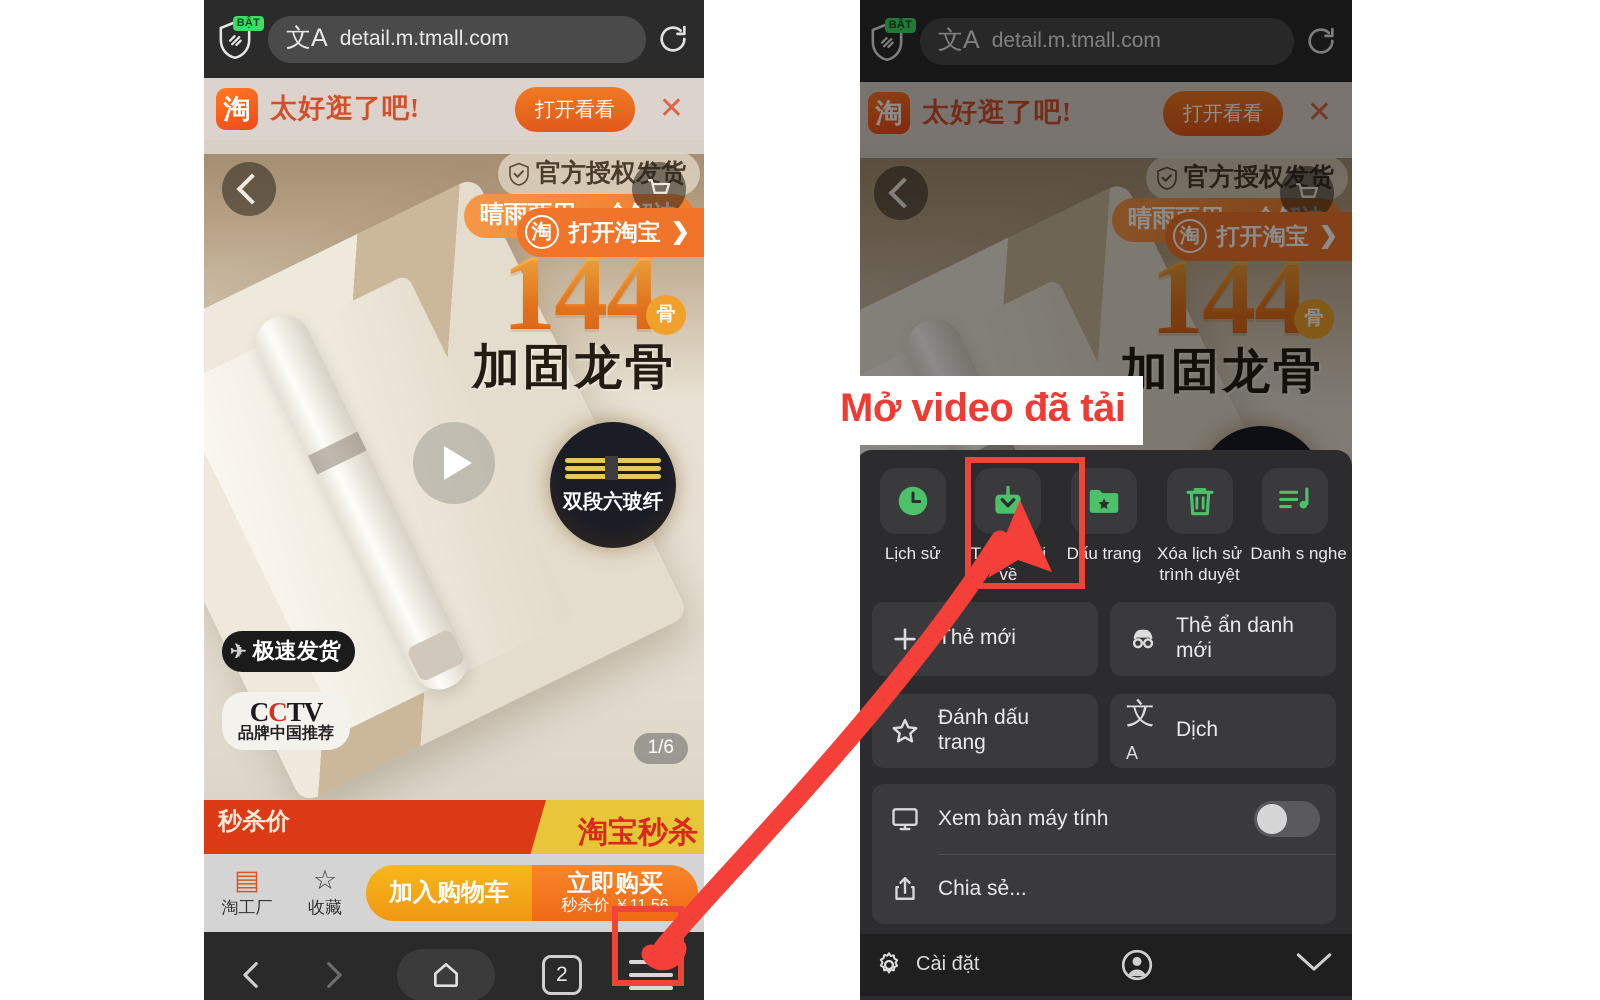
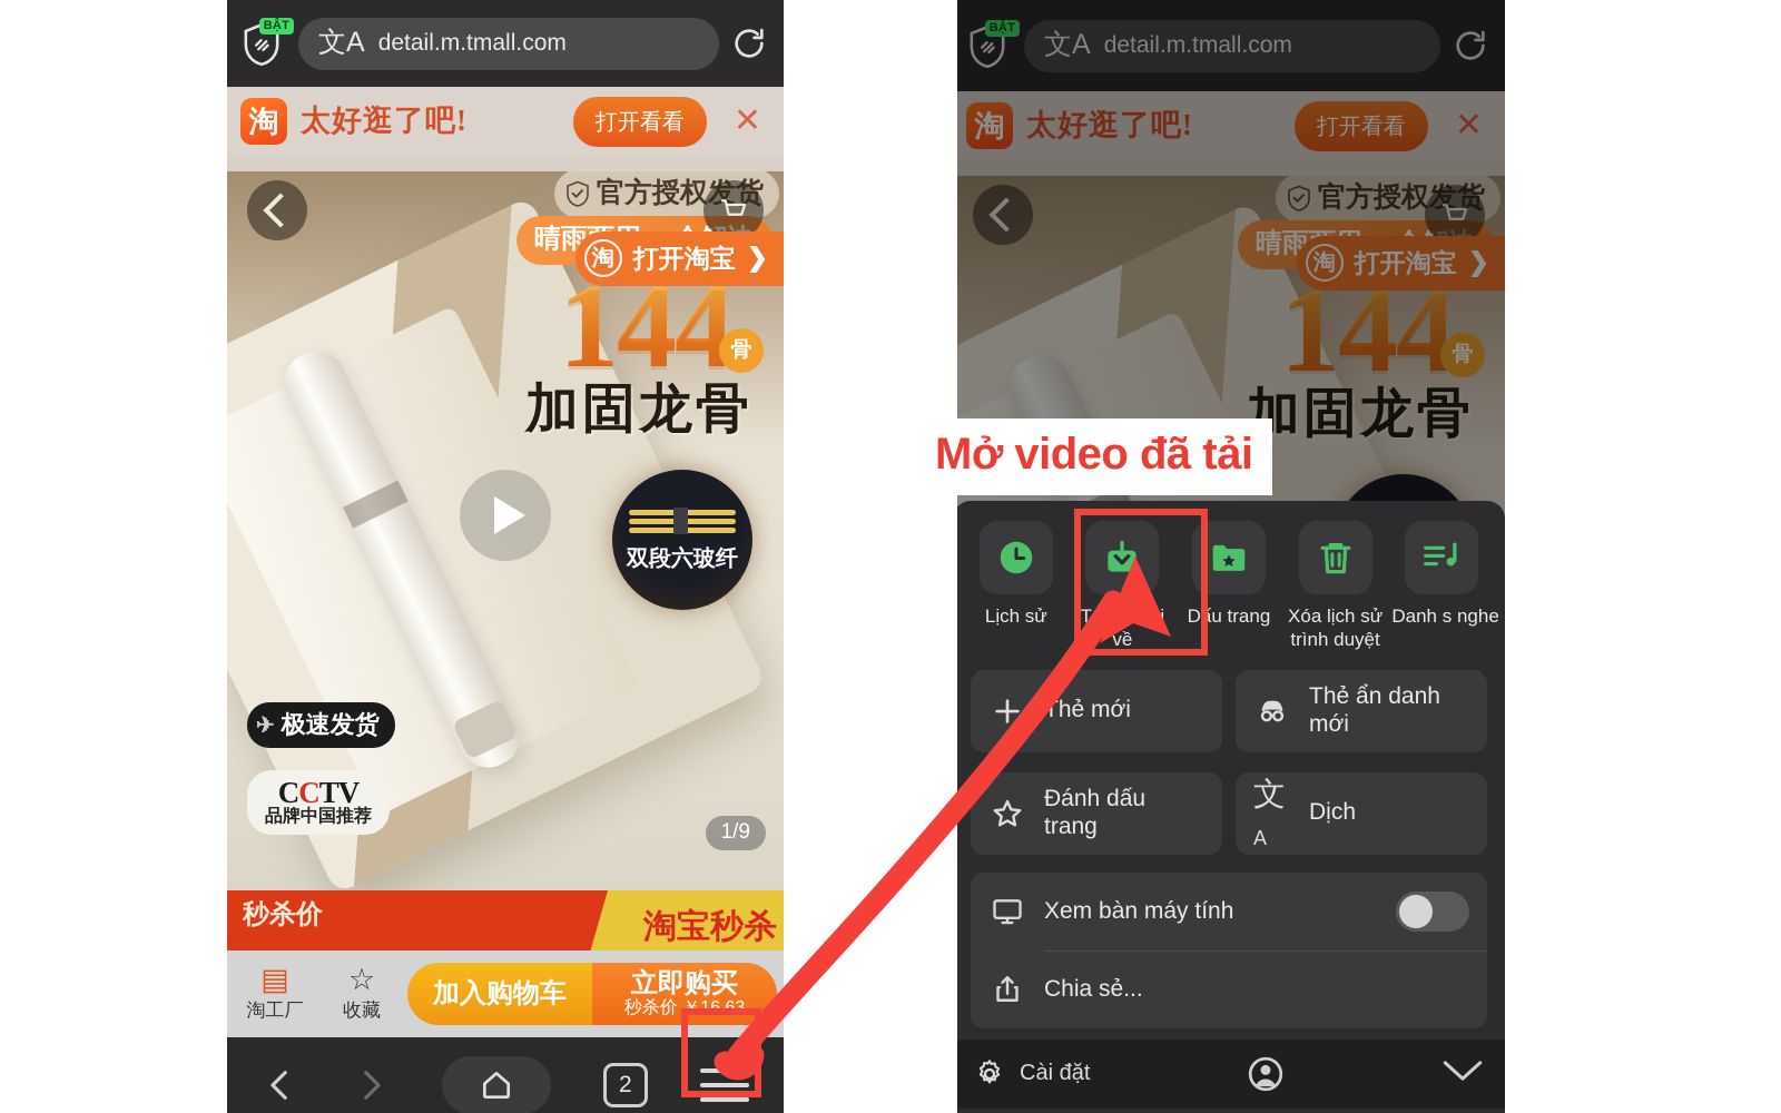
  BẬT
  文A
  detail.m.tmall.com
  淘
  太好逛了吧!
  打开看看
  ✕
  官方授权发货
  淘
  打开淘宝
  ❯
  144
  骨
  加固龙骨
  双段六玻纤
  ✈
  极速发货
  CCTV
  品牌中国推荐
- 1/6
+ 1/9
  秒杀价
  淘宝秒杀
  ▤
  淘工厂
  ☆
  收藏
  加入购物车
  立即购买
- 秒杀价 ￥11.56
+ 秒杀价 ￥16.63
  2
  BẬT
  文A
  detail.m.tmall.com
  淘
  太好逛了吧!
  打开看看
  ✕
  官方授权发货
  淘
  打开淘宝
  ❯
  144
  骨
  加固龙骨
  Lịch sử
  Dấu trang
  Xóa lịch sử trình duyệt
  Danh s ngh
  Thẻ mới
  Thẻ ẩn danh mới
  Đánh dấu trang
  文A
  Dịch
  Xem bàn máy tính
  Chia sẻ...
  Cài đặt
  Mở video đã tải
